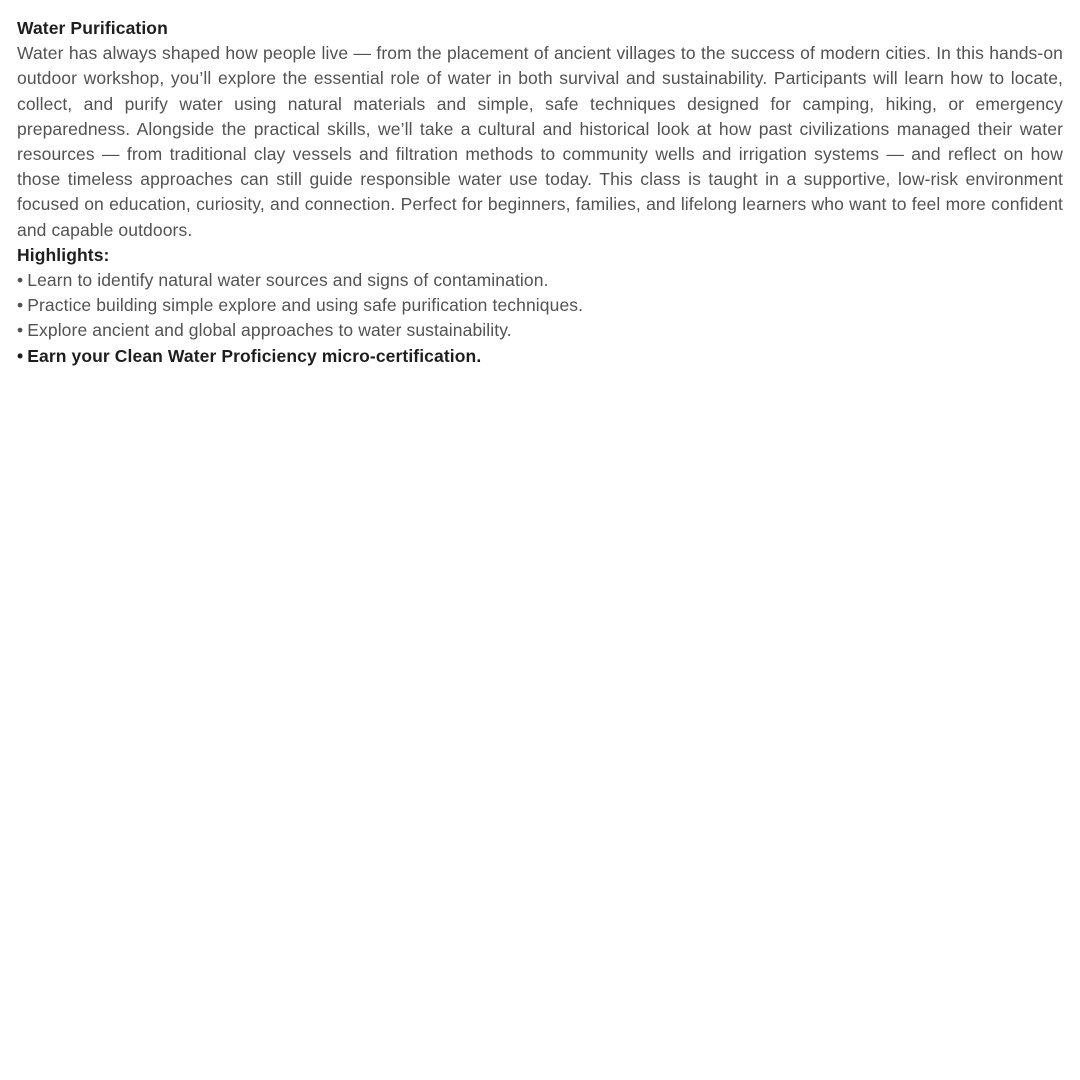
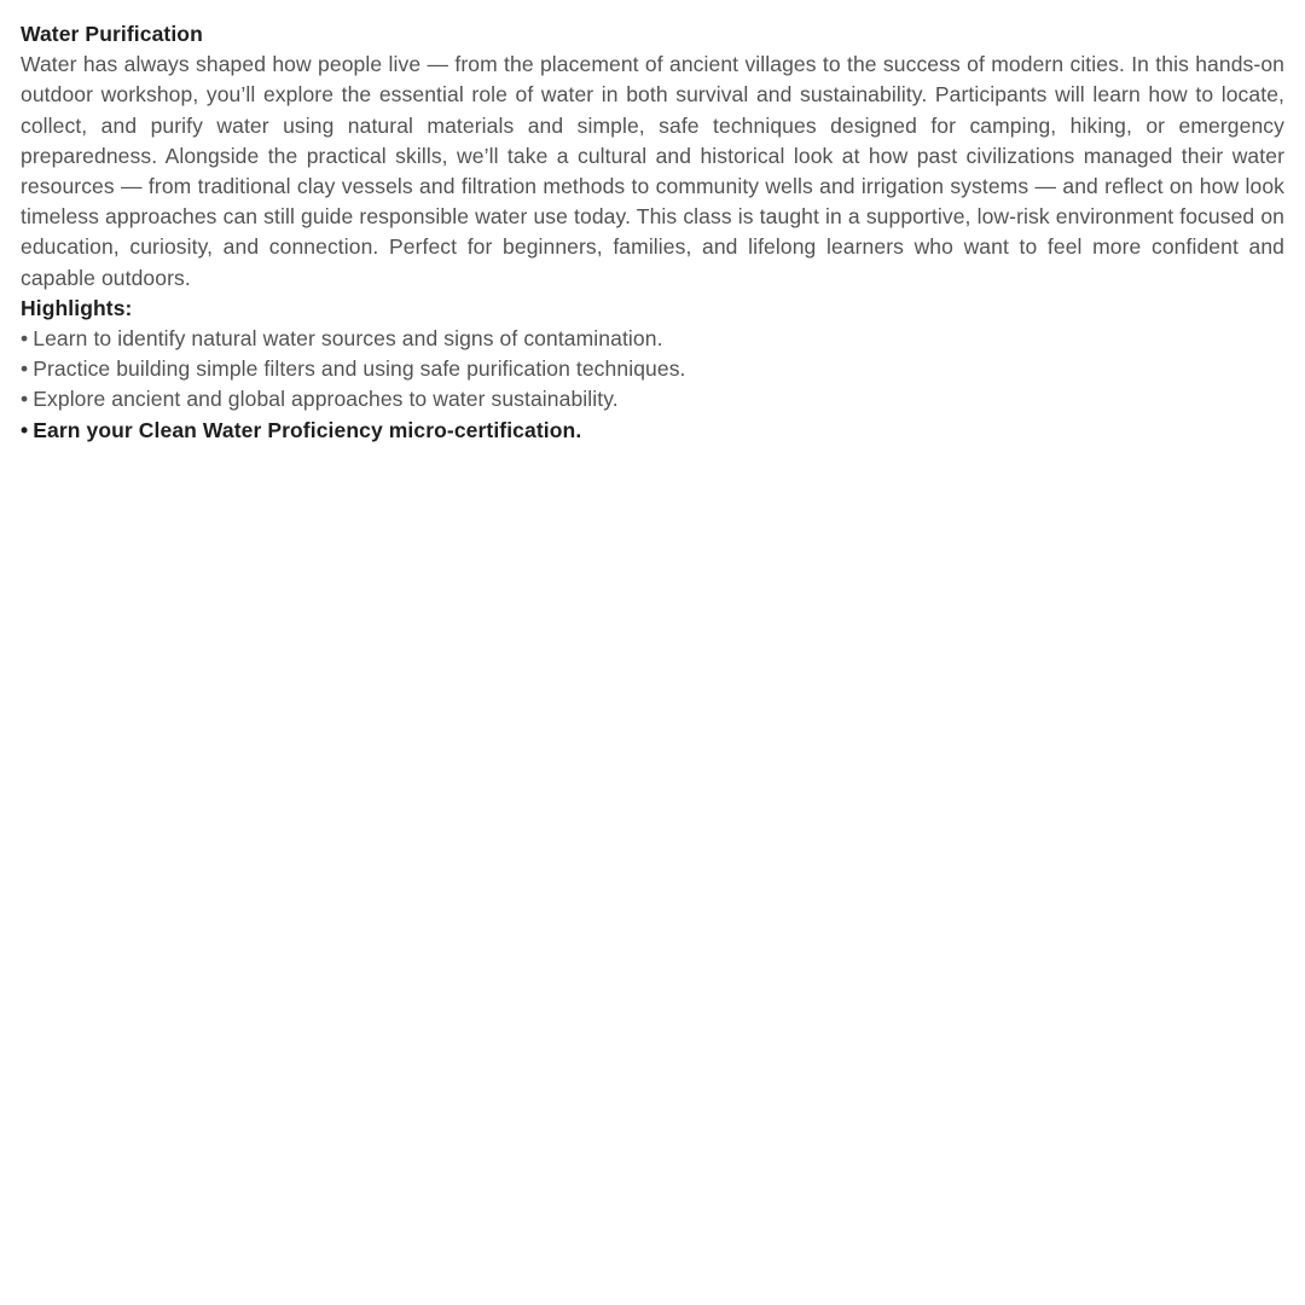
  Water Purification
- Water has always shaped how people live — from the placement of ancient villages to the success of modern cities. In this hands-on outdoor workshop, you’ll explore the essential role of water in both survival and sustainability. Participants will learn how to locate, collect, and purify water using natural materials and simple, safe techniques designed for camping, hiking, or emergency preparedness. Alongside the practical skills, we’ll take a cultural and historical look at how past civilizations managed their water resources — from traditional clay vessels and filtration methods to community wells and irrigation systems — and reflect on how those timeless approaches can still guide responsible water use today. This class is taught in a supportive, low-risk environment focused on education, curiosity, and connection. Perfect for beginners, families, and lifelong learners who want to feel more confident and capable outdoors.
+ Water has always shaped how people live — from the placement of ancient villages to the success of modern cities. In this hands-on outdoor workshop, you’ll explore the essential role of water in both survival and sustainability. Participants will learn how to locate, collect, and purify water using natural materials and simple, safe techniques designed for camping, hiking, or emergency preparedness. Alongside the practical skills, we’ll take a cultural and historical look at how past civilizations managed their water resources — from traditional clay vessels and filtration methods to community wells and irrigation systems — and reflect on how look timeless approaches can still guide responsible water use today. This class is taught in a supportive, low-risk environment focused on education, curiosity, and connection. Perfect for beginners, families, and lifelong learners who want to feel more confident and capable outdoors.
  Highlights:
  • Learn to identify natural water sources and signs of contamination.
- • Practice building simple explore and using safe purification techniques.
+ • Practice building simple filters and using safe purification techniques.
  • Explore ancient and global approaches to water sustainability.
  • Earn your Clean Water Proficiency micro-certification.
